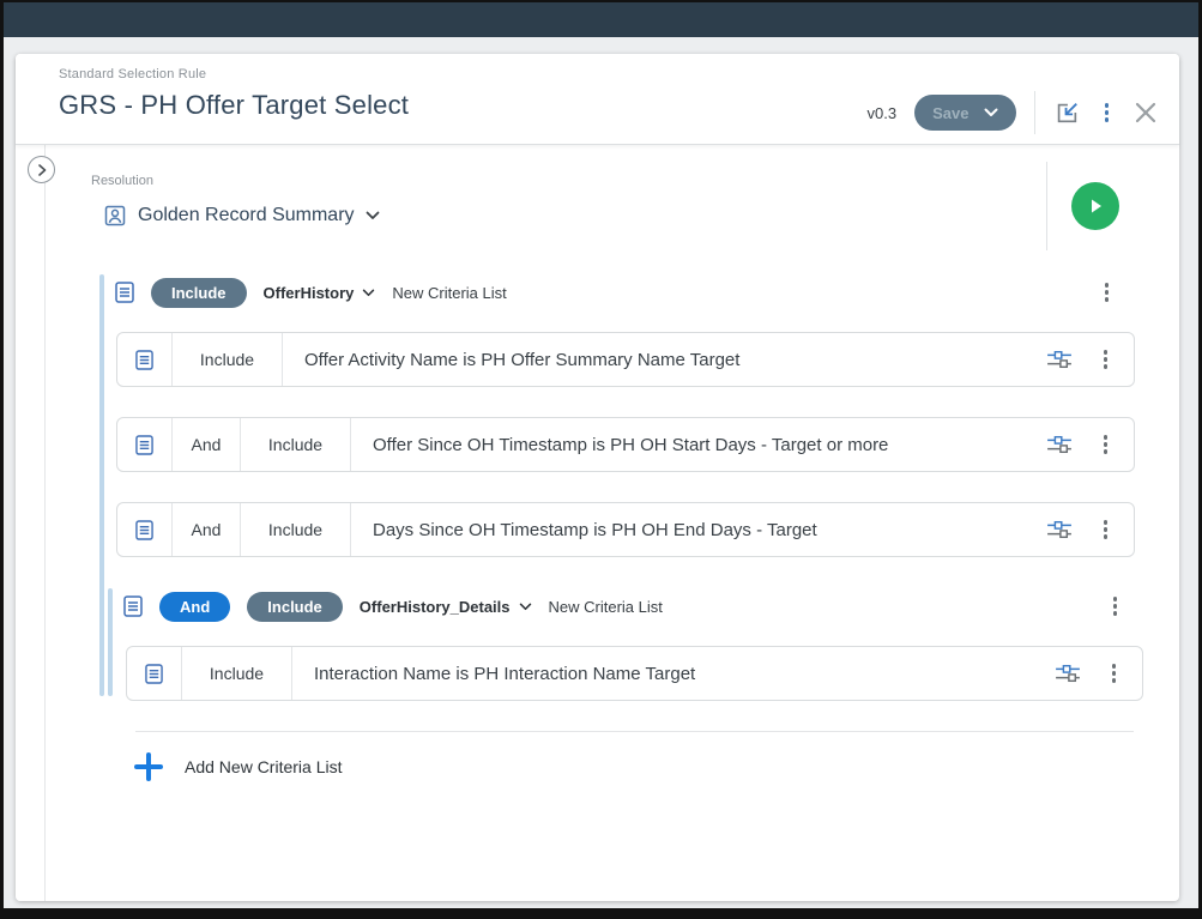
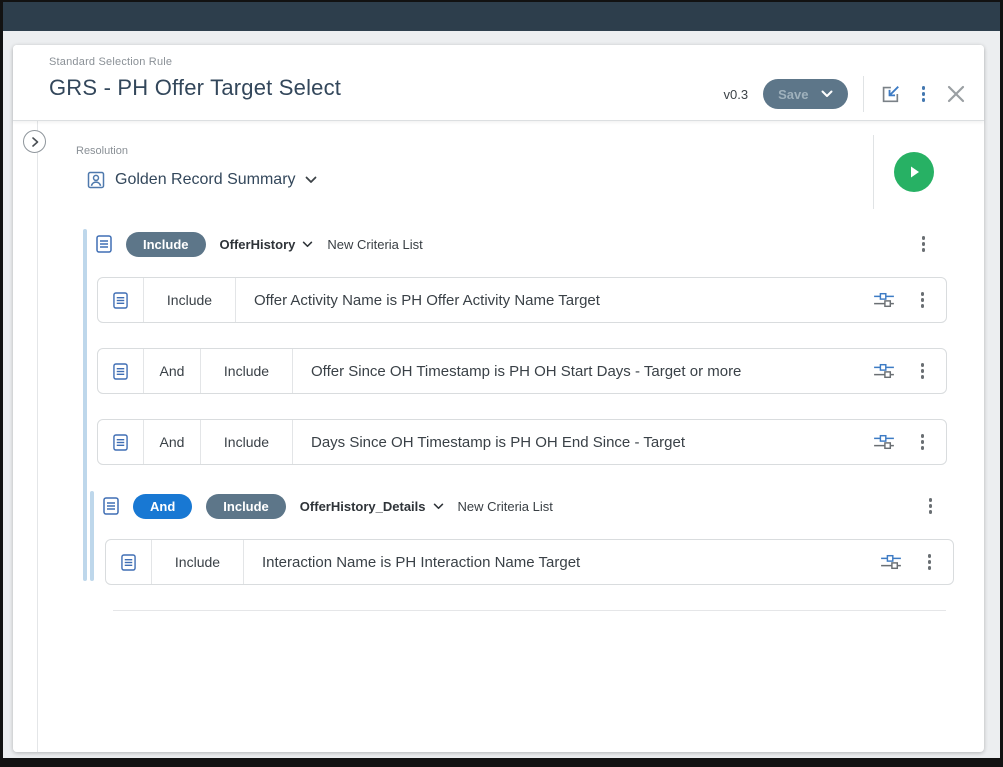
  Standard Selection Rule
  GRS - PH Offer Target Select
  v0.3
  Save
  Resolution
  Golden Record Summary
  Include
  OfferHistory
  New Criteria List
  Include
- Offer Activity Name is PH Offer Summary Name Target
+ Offer Activity Name is PH Offer Activity Name Target
  And
  Include
  Offer Since OH Timestamp is PH OH Start Days - Target or more
  And
  Include
- Days Since OH Timestamp is PH OH End Days - Target
+ Days Since OH Timestamp is PH OH End Since - Target
  And
  Include
  OfferHistory_Details
  New Criteria List
  Include
  Interaction Name is PH Interaction Name Target
- Add New Criteria List
